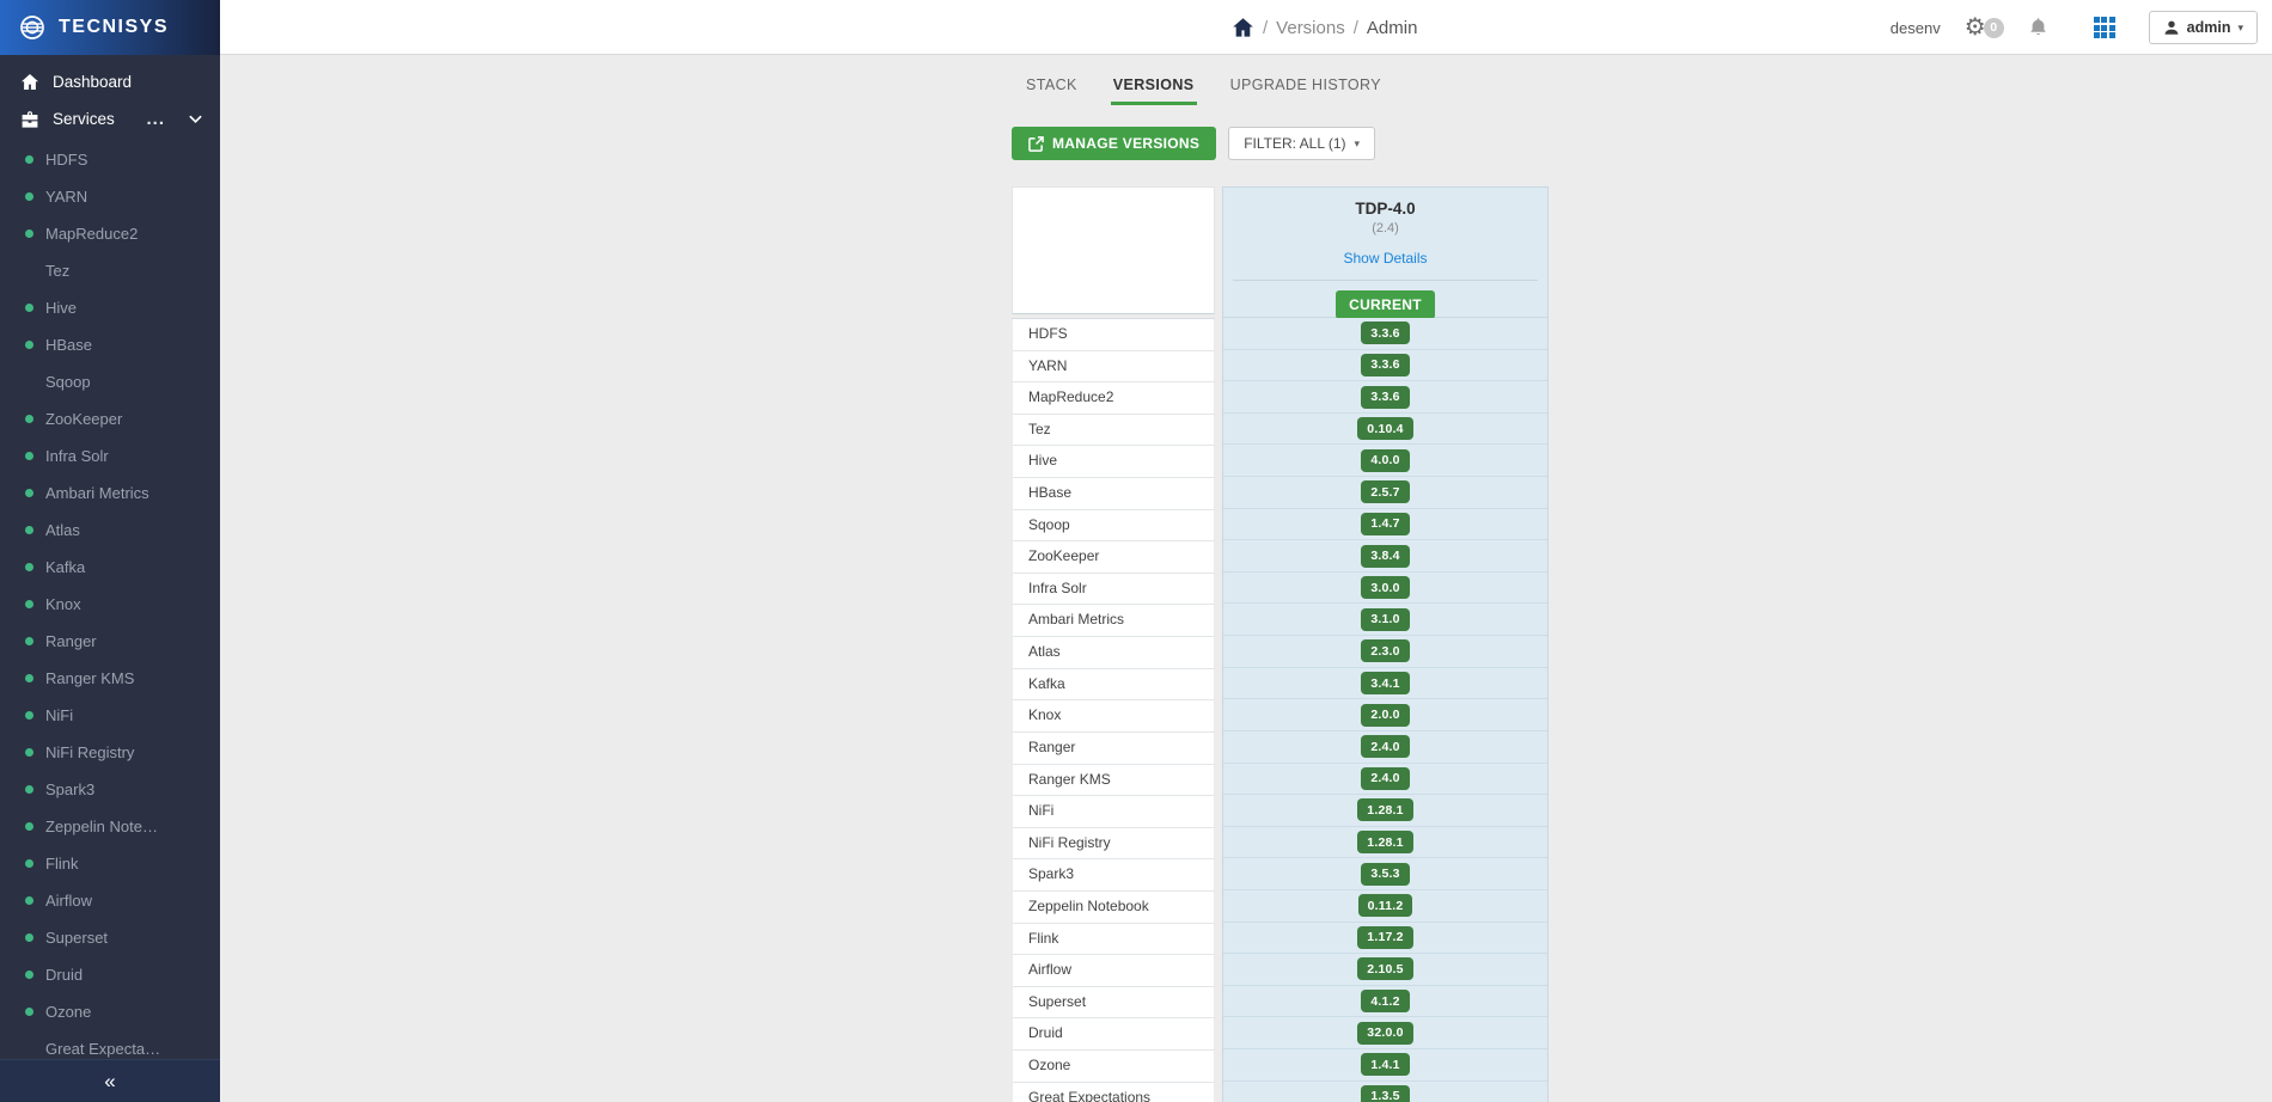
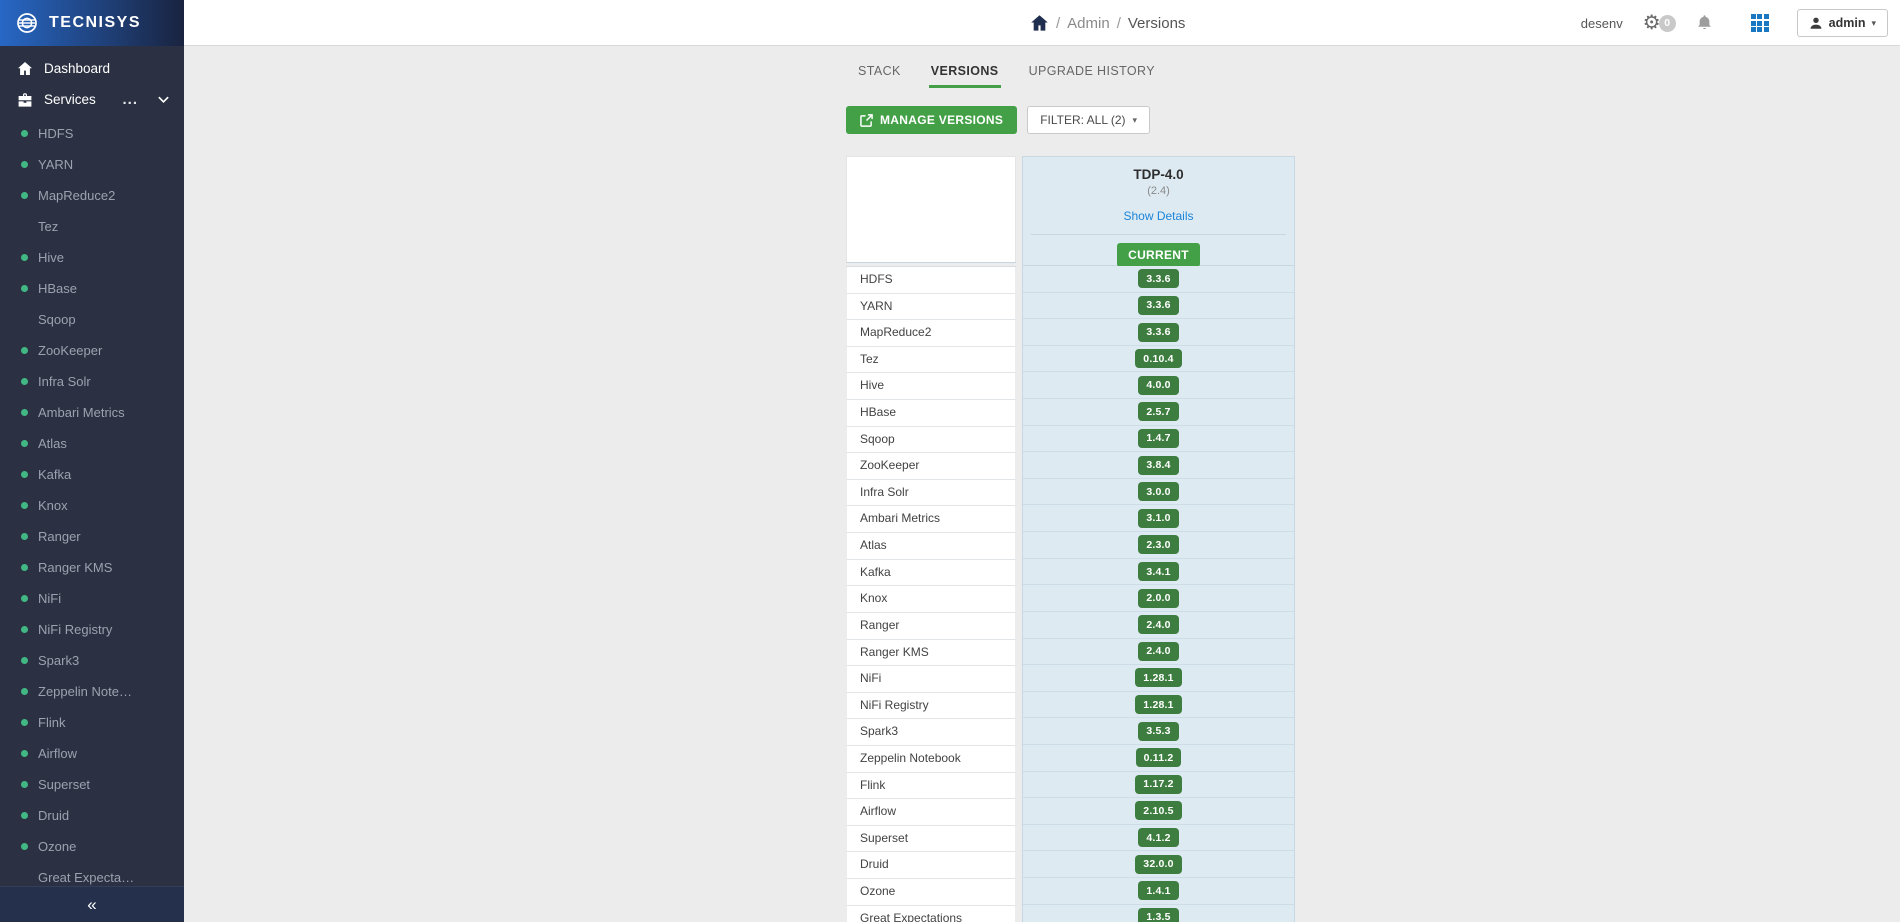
  TECNISYS
  Dashboard
  Services
  ...
  HDFS
  YARN
  MapReduce2
  Tez
  Hive
  HBase
  Sqoop
  ZooKeeper
  Infra Solr
  Ambari Metrics
  Atlas
  Kafka
  Knox
  Ranger
  Ranger KMS
  NiFi
  NiFi Registry
  Spark3
  Zeppelin Note…
  Flink
  Airflow
  Superset
  Druid
  Ozone
  Great Expecta…
  «
  /
- Versions
+ Admin
  /
- Admin
+ Versions
  desenv
  ⚙
  0
  admin
  ▾
  STACK
  VERSIONS
  UPGRADE HISTORY
  MANAGE VERSIONS
- FILTER: ALL (1)
+ FILTER: ALL (2)
  ▾
  TDP-4.0
  (2.4)
  Show Details CURRENT
  HDFS
  YARN
  MapReduce2
  Tez
  Hive
  HBase
  Sqoop
  ZooKeeper
  Infra Solr
  Ambari Metrics
  Atlas
  Kafka
  Knox
  Ranger
  Ranger KMS
  NiFi
  NiFi Registry
  Spark3
  Zeppelin Notebook
  Flink
  Airflow
  Superset
  Druid
  Ozone
  Great Expectations
  3.3.6
  3.3.6
  3.3.6
  0.10.4
  4.0.0
  2.5.7
  1.4.7
  3.8.4
  3.0.0
  3.1.0
  2.3.0
  3.4.1
  2.0.0
  2.4.0
  2.4.0
  1.28.1
  1.28.1
  3.5.3
  0.11.2
  1.17.2
  2.10.5
  4.1.2
  32.0.0
  1.4.1
  1.3.5
